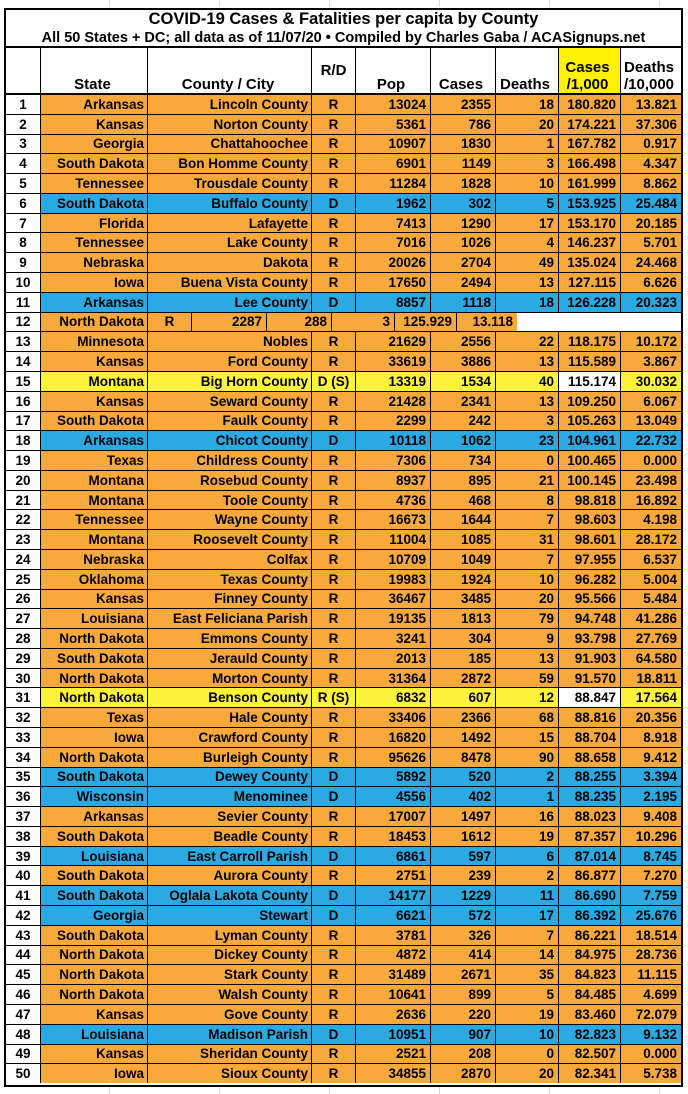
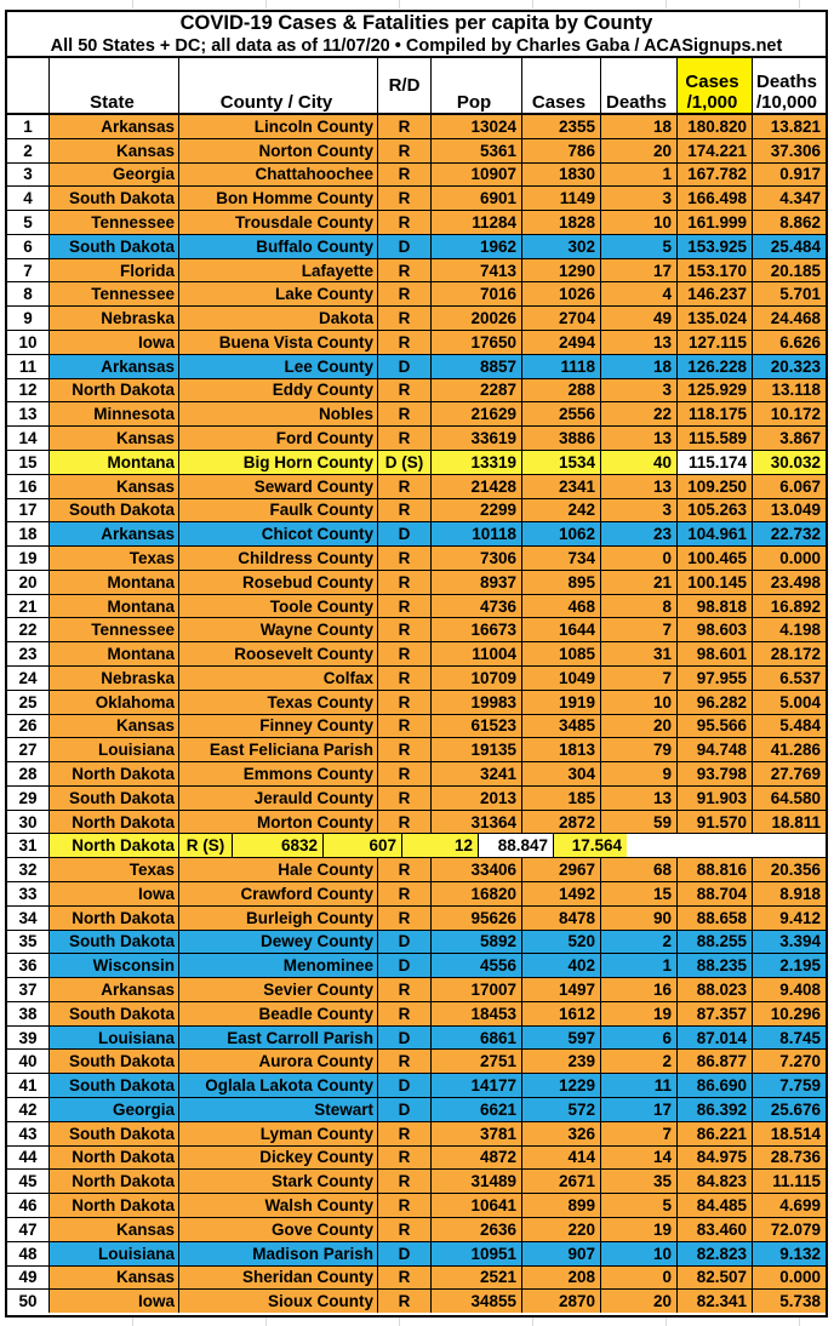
  COVID-19 Cases & Fatalities per capita by County
  All 50 States + DC; all data as of 11/07/20 • Compiled by Charles Gaba / ACASignups.net
  State
  County / City
  R/D
  Pop
  Cases
  Deaths
  Cases
  /1,000
  Deaths
  /10,000
  1
  Arkansas
  Lincoln County
  R
  13024
  2355
  18
  180.820
  13.821
  2
  Kansas
  Norton County
  R
  5361
  786
  20
  174.221
  37.306
  3
  Georgia
  Chattahoochee
  R
  10907
  1830
  1
  167.782
  0.917
  4
  South Dakota
  Bon Homme County
  R
  6901
  1149
  3
  166.498
  4.347
  5
  Tennessee
  Trousdale County
  R
  11284
  1828
  10
  161.999
  8.862
  6
  South Dakota
  Buffalo County
  D
  1962
  302
  5
  153.925
  25.484
  7
  Florida
  Lafayette
  R
  7413
  1290
  17
  153.170
  20.185
  8
  Tennessee
  Lake County
  R
  7016
  1026
  4
  146.237
  5.701
  9
  Nebraska
  Dakota
  R
  20026
  2704
  49
  135.024
  24.468
  10
  Iowa
  Buena Vista County
  R
  17650
  2494
  13
  127.115
  6.626
  11
  Arkansas
  Lee County
  D
  8857
  1118
  18
  126.228
  20.323
  12
  North Dakota
+ Eddy County
  R
  2287
  288
  3
  125.929
  13.118
  13
  Minnesota
  Nobles
  R
  21629
  2556
  22
  118.175
  10.172
  14
  Kansas
  Ford County
  R
  33619
  3886
  13
  115.589
  3.867
  15
  Montana
  Big Horn County
  D (S)
  13319
  1534
  40
  115.174
  30.032
  16
  Kansas
  Seward County
  R
  21428
  2341
  13
  109.250
  6.067
  17
  South Dakota
  Faulk County
  R
  2299
  242
  3
  105.263
  13.049
  18
  Arkansas
  Chicot County
  D
  10118
  1062
  23
  104.961
  22.732
  19
  Texas
  Childress County
  R
  7306
  734
  0
  100.465
  0.000
  20
  Montana
  Rosebud County
  R
  8937
  895
  21
  100.145
  23.498
  21
  Montana
  Toole County
  R
  4736
  468
  8
  98.818
  16.892
  22
  Tennessee
  Wayne County
  R
  16673
  1644
  7
  98.603
  4.198
  23
  Montana
  Roosevelt County
  R
  11004
  1085
  31
  98.601
  28.172
  24
  Nebraska
  Colfax
  R
  10709
  1049
  7
  97.955
  6.537
  25
  Oklahoma
  Texas County
  R
  19983
- 1924
+ 1919
  10
  96.282
  5.004
  26
  Kansas
  Finney County
  R
- 36467
+ 61523
  3485
  20
  95.566
  5.484
  27
  Louisiana
  East Feliciana Parish
  R
  19135
  1813
  79
  94.748
  41.286
  28
  North Dakota
  Emmons County
  R
  3241
  304
  9
  93.798
  27.769
  29
  South Dakota
  Jerauld County
  R
  2013
  185
  13
  91.903
  64.580
  30
  North Dakota
  Morton County
  R
  31364
  2872
  59
  91.570
  18.811
  31
  North Dakota
- Benson County
  R (S)
  6832
  607
  12
  88.847
  17.564
  32
  Texas
  Hale County
  R
  33406
- 2366
+ 2967
  68
  88.816
  20.356
  33
  Iowa
  Crawford County
  R
  16820
  1492
  15
  88.704
  8.918
  34
  North Dakota
  Burleigh County
  R
  95626
  8478
  90
  88.658
  9.412
  35
  South Dakota
  Dewey County
  D
  5892
  520
  2
  88.255
  3.394
  36
  Wisconsin
  Menominee
  D
  4556
  402
  1
  88.235
  2.195
  37
  Arkansas
  Sevier County
  R
  17007
  1497
  16
  88.023
  9.408
  38
  South Dakota
  Beadle County
  R
  18453
  1612
  19
  87.357
  10.296
  39
  Louisiana
  East Carroll Parish
  D
  6861
  597
  6
  87.014
  8.745
  40
  South Dakota
  Aurora County
  R
  2751
  239
  2
  86.877
  7.270
  41
  South Dakota
  Oglala Lakota County
  D
  14177
  1229
  11
  86.690
  7.759
  42
  Georgia
  Stewart
  D
  6621
  572
  17
  86.392
  25.676
  43
  South Dakota
  Lyman County
  R
  3781
  326
  7
  86.221
  18.514
  44
  North Dakota
  Dickey County
  R
  4872
  414
  14
  84.975
  28.736
  45
  North Dakota
  Stark County
  R
  31489
  2671
  35
  84.823
  11.115
  46
  North Dakota
  Walsh County
  R
  10641
  899
  5
  84.485
  4.699
  47
  Kansas
  Gove County
  R
  2636
  220
  19
  83.460
  72.079
  48
  Louisiana
  Madison Parish
  D
  10951
  907
  10
  82.823
  9.132
  49
  Kansas
  Sheridan County
  R
  2521
  208
  0
  82.507
  0.000
  50
  Iowa
  Sioux County
  R
  34855
  2870
  20
  82.341
  5.738
